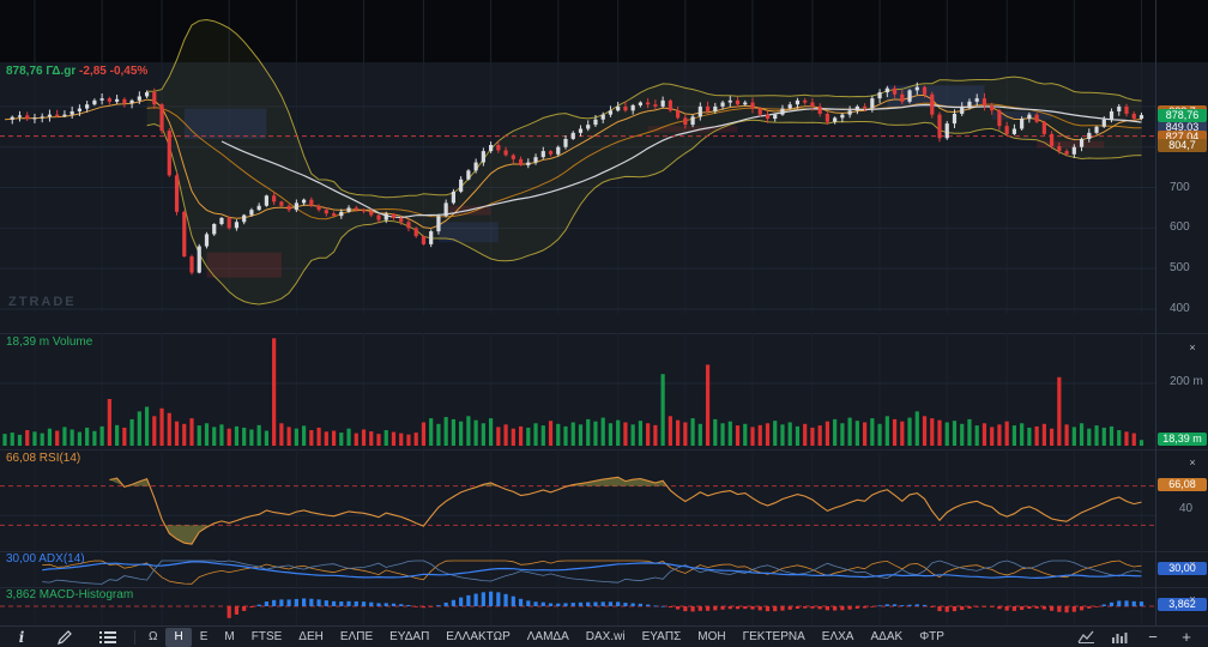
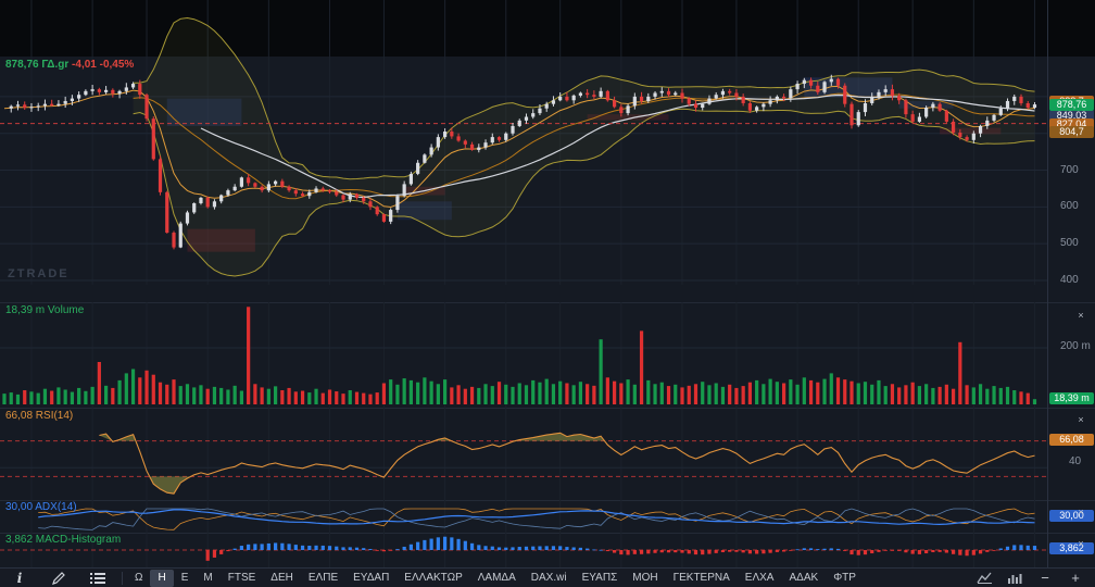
- 878,76 ΓΔ.gr -2,85 -0,45%
+ 878,76 ΓΔ.gr -4,01 -0,45%
  ZTRADE
  18,39 m Volume
  66,08 RSI(14)
  30,00 ADX(14)
  3,862 MACD-Histogram
  200 m
  40
  18,39 m
  66,08
  30,00
  3,862
  ×
  ×
  ×
  ×
  700
  600
  500
  400
  849,03
  827,04
  804,7
  878,76
  i
  Ω
  Η
  Ε
  Μ
  FTSE
  ΔΕΗ
  ΕΛΠΕ
  ΕΥΔΑΠ
  ΕΛΛΑΚΤΩΡ
  ΛΑΜΔΑ
  DAX.wi
  ΕΥΑΠΣ
  ΜΟΗ
  ΓΕΚΤΕΡΝΑ
  ΕΛΧΑ
  ΑΔΑΚ
  ΦΤΡ
  −
  +
